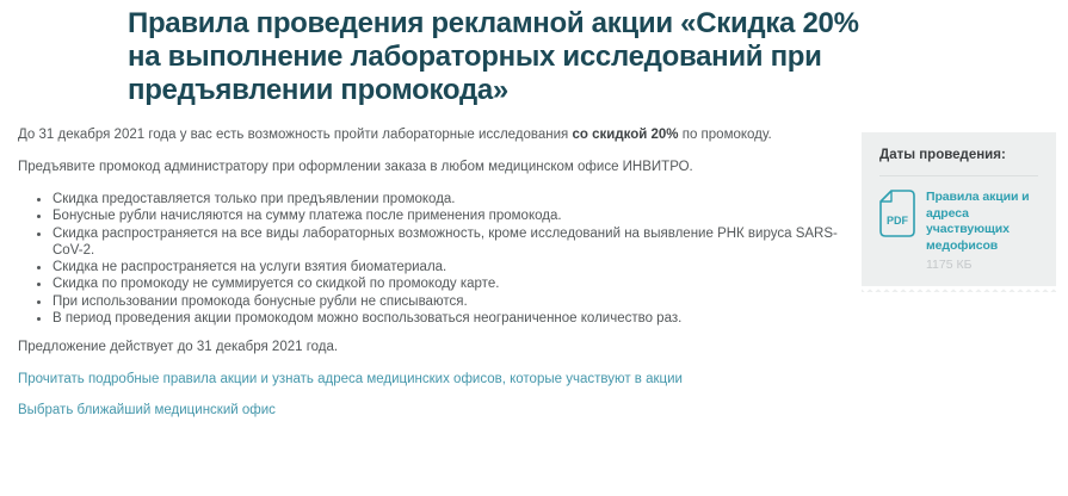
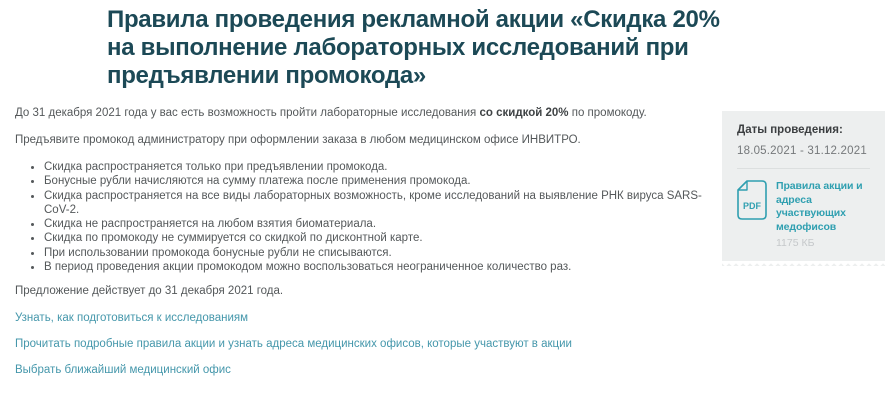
  Правила проведения рекламной акции «Скидка 20% на выполнение лабораторных исследований при предъявлении промокода»
  До 31 декабря 2021 года у вас есть возможность пройти лабораторные исследования со скидкой 20% по промокоду.
  Предъявите промокод администратору при оформлении заказа в любом медицинском офисе ИНВИТРО.
- Скидка предоставляется только при предъявлении промокода.
+ Скидка распространяется только при предъявлении промокода.
  Бонусные рубли начисляются на сумму платежа после применения промокода.
  Скидка распространяется на все виды лабораторных возможность, кроме исследований на выявление РНК вируса SARS-CoV-2.
- Скидка не распространяется на услуги взятия биоматериала.
+ Скидка не распространяется на любом взятия биоматериала.
- Скидка по промокоду не суммируется со скидкой по промокоду карте.
+ Скидка по промокоду не суммируется со скидкой по дисконтной карте.
  При использовании промокода бонусные рубли не списываются.
  В период проведения акции промокодом можно воспользоваться неограниченное количество раз.
  Предложение действует до 31 декабря 2021 года.
+ Узнать, как подготовиться к исследованиям
  Прочитать подробные правила акции и узнать адреса медицинских офисов, которые участвуют в акции
  Выбрать ближайший медицинский офис
  Даты проведения:
+ 18.05.2021 - 31.12.2021
  PDF
  Правила акции и адреса участвующих медофисов
  1175 КБ
